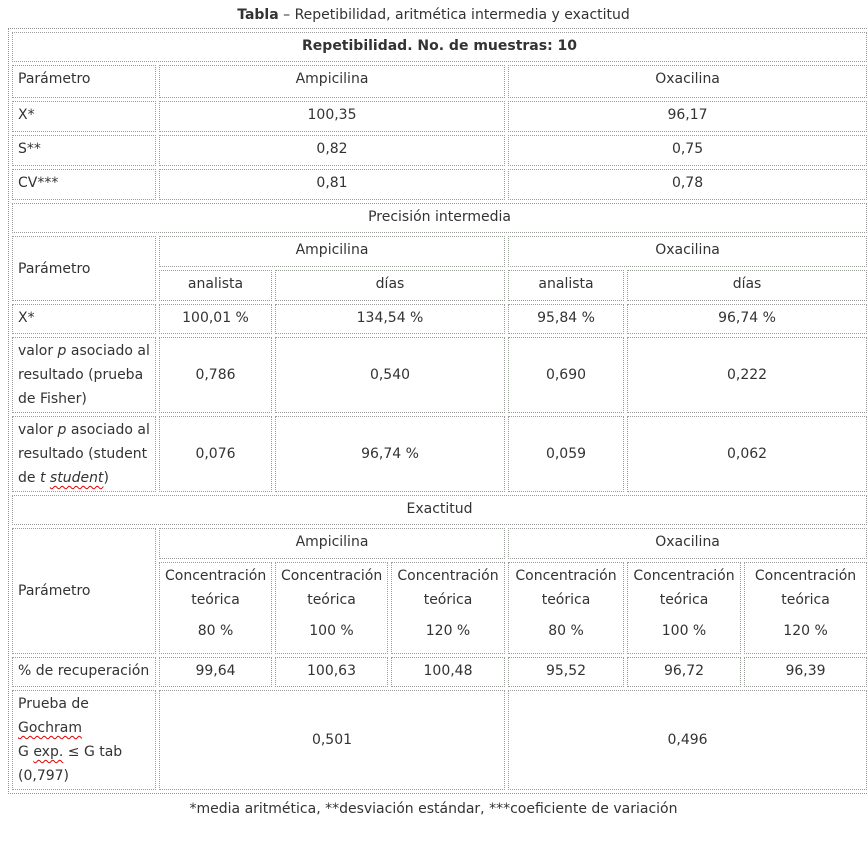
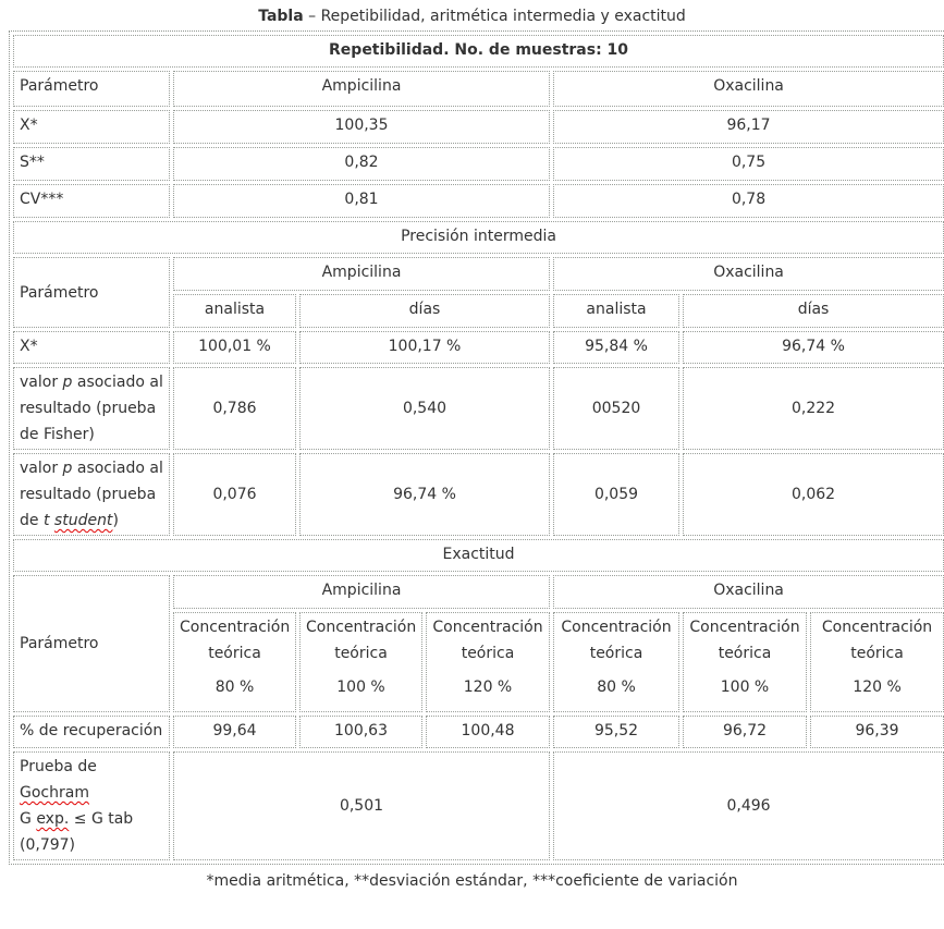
  Tabla – Repetibilidad, aritmética intermedia y exactitud
  Repetibilidad. No. de muestras: 10
  Parámetro	Ampicilina	Oxacilina
  X*	100,35	96,17
  S**	0,82	0,75
  CV***	0,81	0,78
  Precisión intermedia
  Parámetro	Ampicilina	Oxacilina
  analista	días	analista	días
- X*	100,01 %	134,54 %	95,84 %	96,74 %
+ X*	100,01 %	100,17 %	95,84 %	96,74 %
- valor p asociado al resultado (prueba de Fisher)	0,786	0,540	0,690	0,222
+ valor p asociado al resultado (prueba de Fisher)	0,786	0,540	00520	0,222
- valor p asociado al resultado (student de t student)	0,076	96,74 %	0,059	0,062
+ valor p asociado al resultado (prueba de t student)	0,076	96,74 %	0,059	0,062
  Exactitud
  Parámetro	Ampicilina	Oxacilina
  Concentración teórica80 %	Concentración teórica100 %	Concentración teórica120 %	Concentración teórica80 %	Concentración teórica100 %	Concentración teórica120 %
  % de recuperación	99,64	100,63	100,48	95,52	96,72	96,39
  Prueba de GochramG exp. ≤ G tab(0,797)	0,501	0,496
  *media aritmética, **desviación estándar, ***coeficiente de variación
